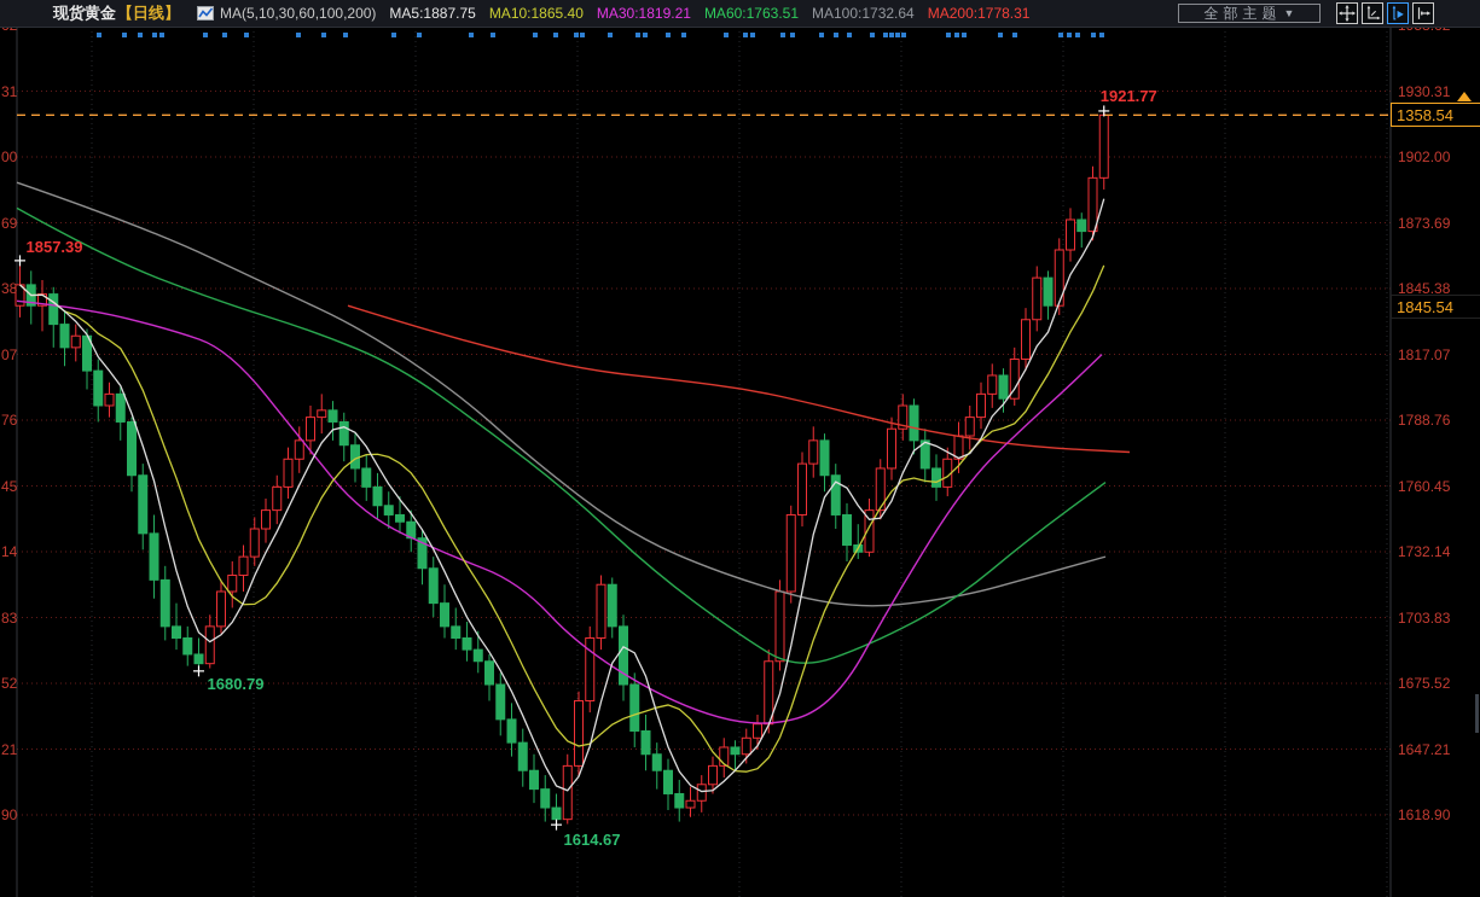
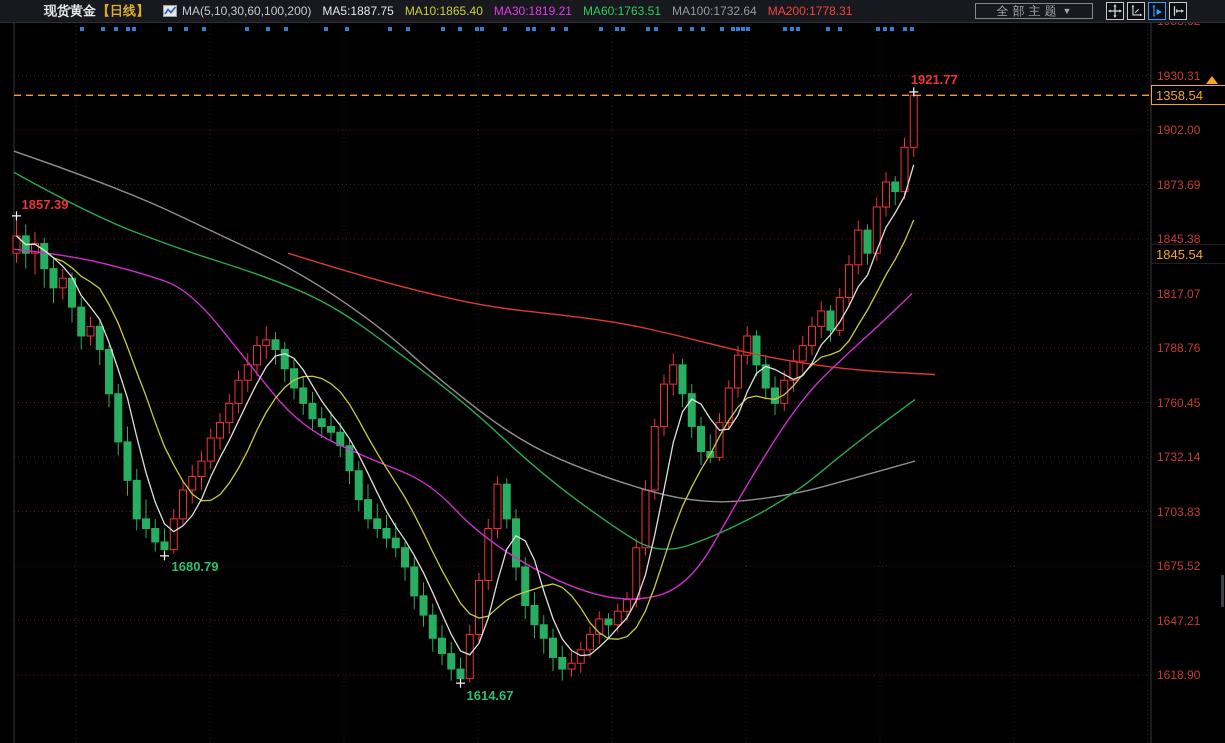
  现货黄金
  【日线】
  MA(5,10,30,60,100,200)
  MA5:1887.75
  MA10:1865.40
  MA30:1819.21
  MA60:1763.51
  MA100:1732.64
  MA200:1778.31
  全部主题
  ▼
  1857.39
  1921.77
  1680.79
  1614.67
- 31
- 00
- 69
- 38
- 07
- 76
- 45
- 14
- 83
- 52
- 21
- 90
  1930.31
  1902.00
  1873.69
  1845.38
  1817.07
  1788.76
  1760.45
  1732.14
  1703.83
  1675.52
  1647.21
  1618.90
  1358.54
  1845.54
